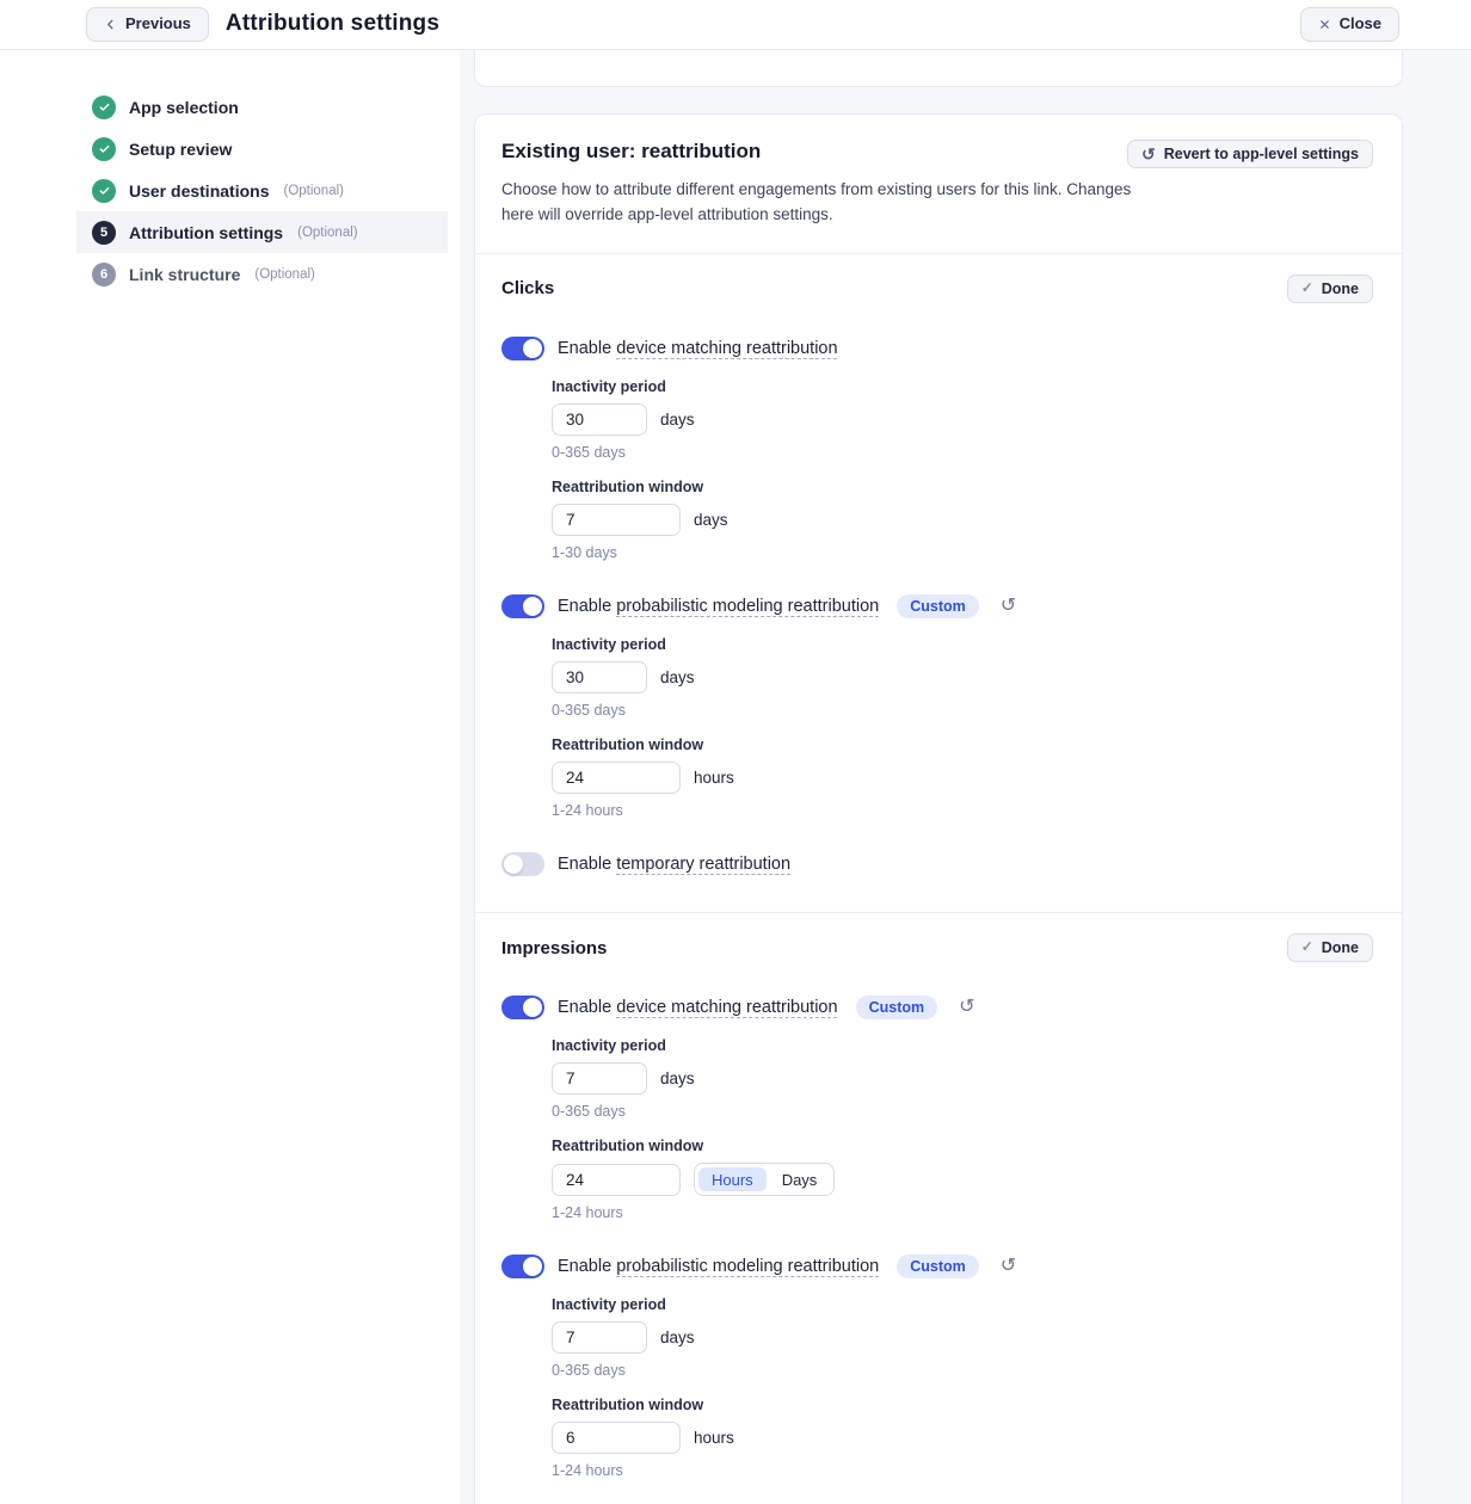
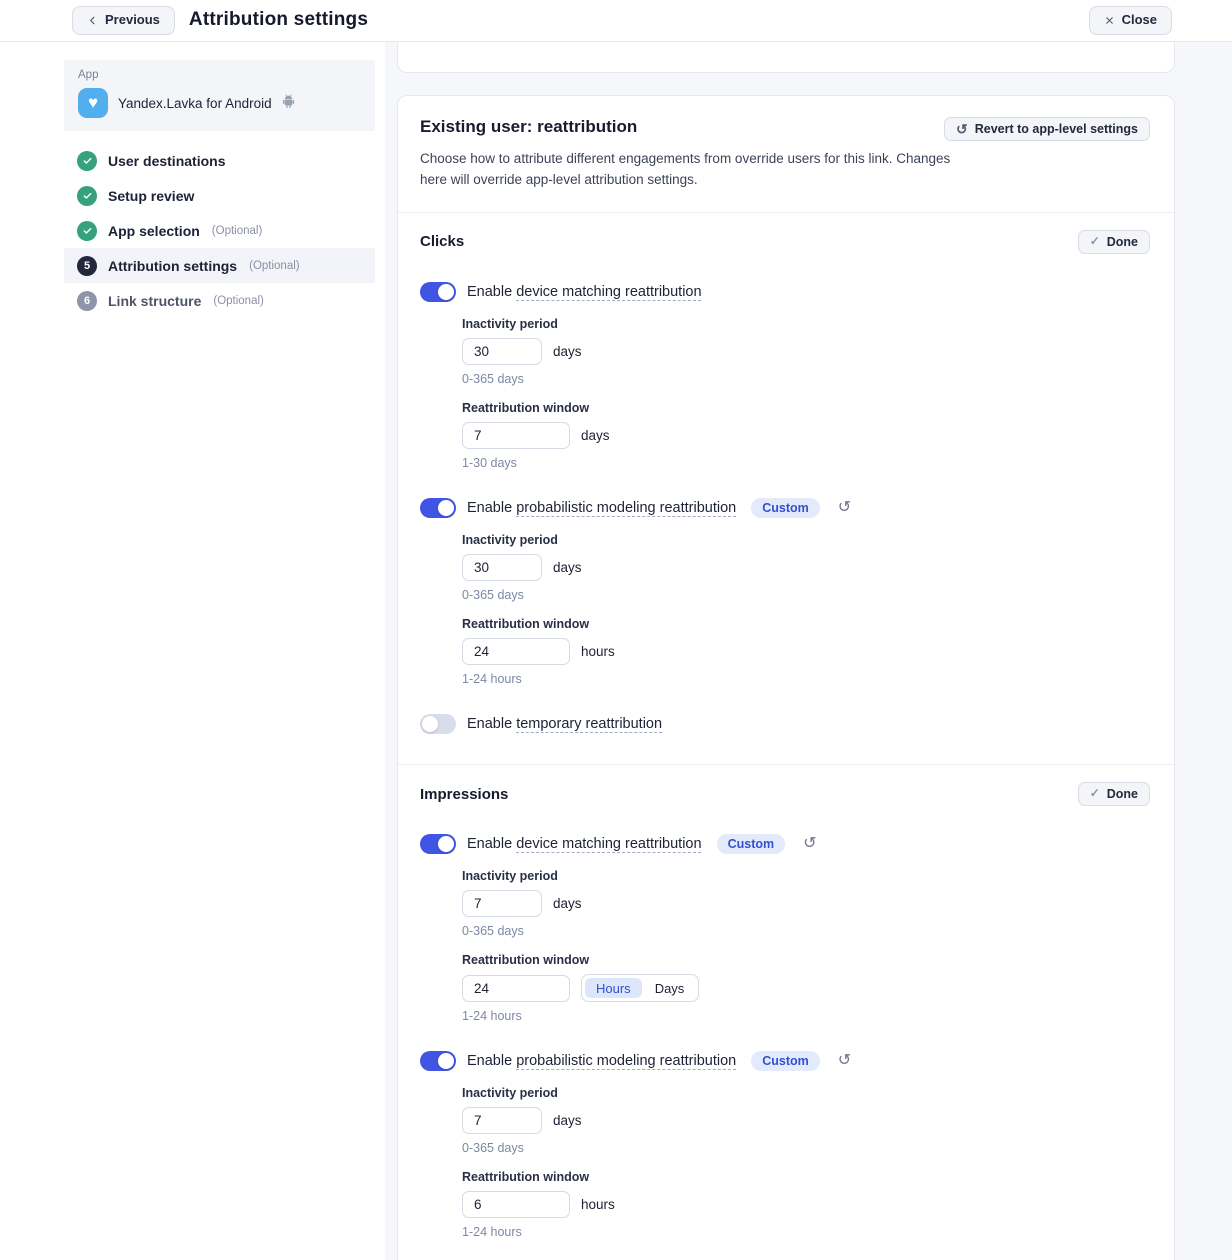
  Previous
  Attribution settings
  Close
+ App
+ ♥
+ Yandex.Lavka for Android
- App selection
+ User destinations
  Setup review
- User destinations
+ App selection
  (Optional)
  5
  Attribution settings
  (Optional)
  6
  Link structure
  (Optional)
  Existing user: reattribution
  ↺
  Revert to app-level settings
- Choose how to attribute different engagements from existing users for this link. Changes here will override app-level attribution settings.
+ Choose how to attribute different engagements from override users for this link. Changes here will override app-level attribution settings.
  Clicks
  ✓
  Done
  Enable device matching reattribution
  Inactivity period
  30
  days
  0-365 days
  Reattribution window
  7
  days
  1-30 days
  Enable probabilistic modeling reattribution
  Custom
  ↺
  Inactivity period
  30
  days
  0-365 days
  Reattribution window
  24
  hours
  1-24 hours
  Enable temporary reattribution
  Impressions
  ✓
  Done
  Enable device matching reattribution
  Custom
  ↺
  Inactivity period
  7
  days
  0-365 days
  Reattribution window
  24
  Hours
  Days
  1-24 hours
  Enable probabilistic modeling reattribution
  Custom
  ↺
  Inactivity period
  7
  days
  0-365 days
  Reattribution window
  6
  hours
  1-24 hours
